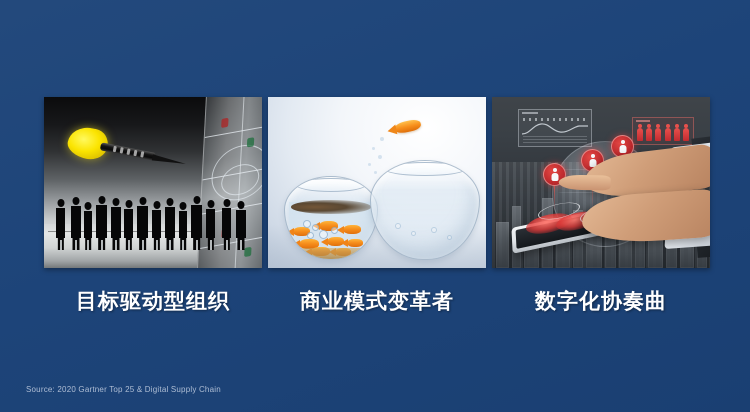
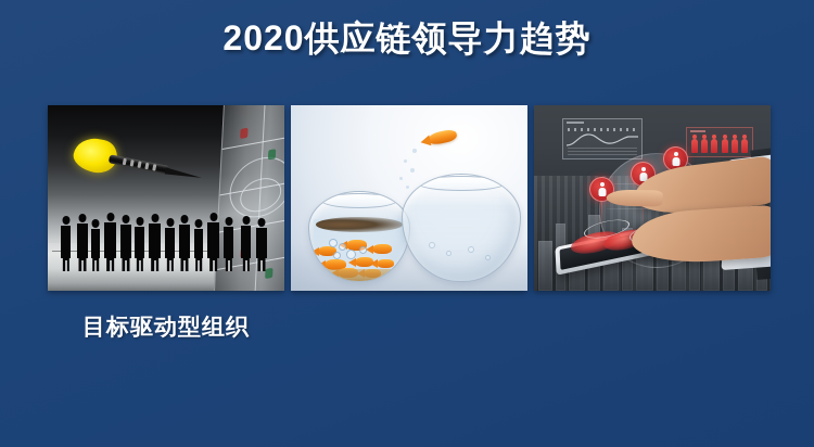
+ 2020供应链领导力趋势
  目标驱动型组织
- 商业模式变革者
- 数字化协奏曲
- Source: 2020 Gartner Top 25 & Digital Supply Chain
